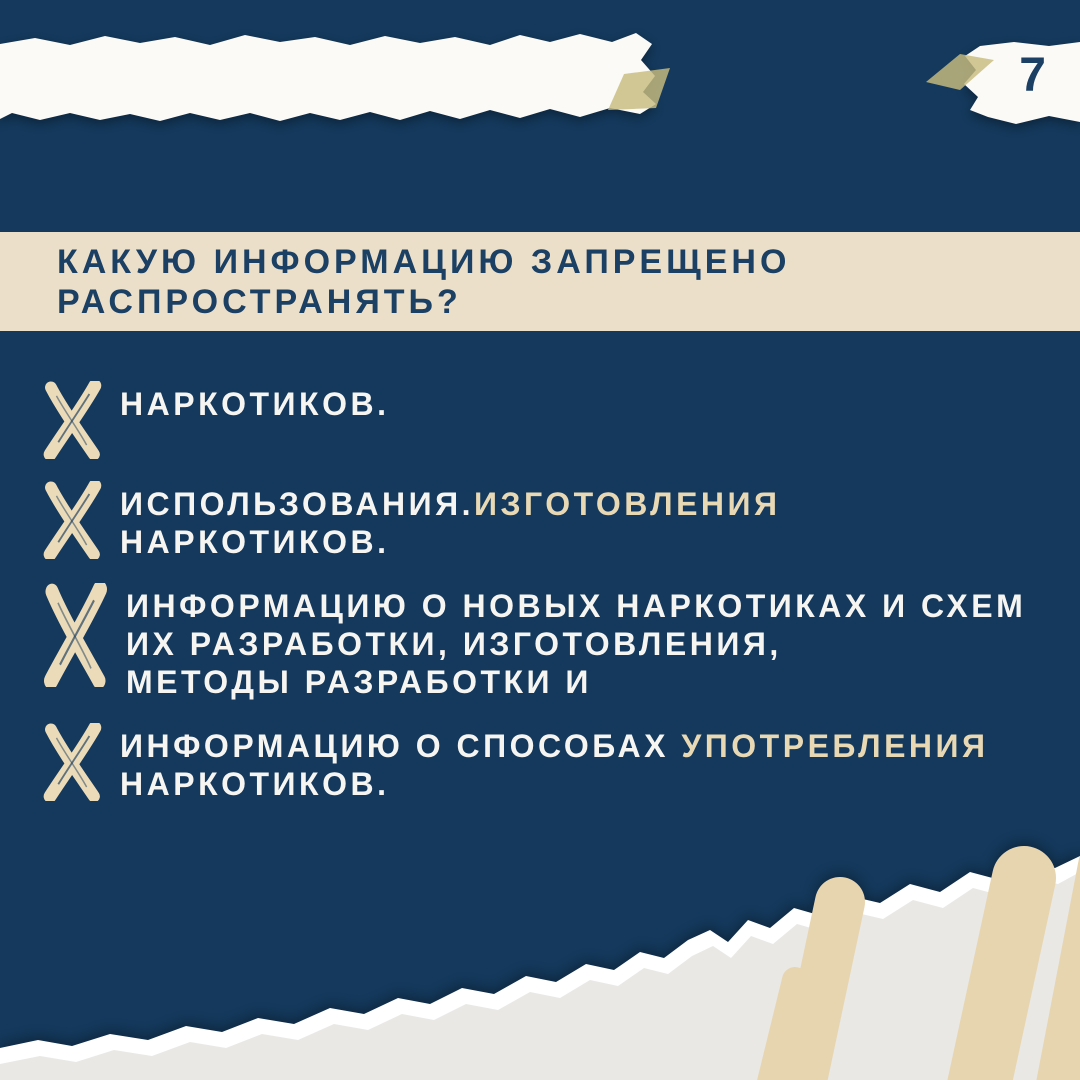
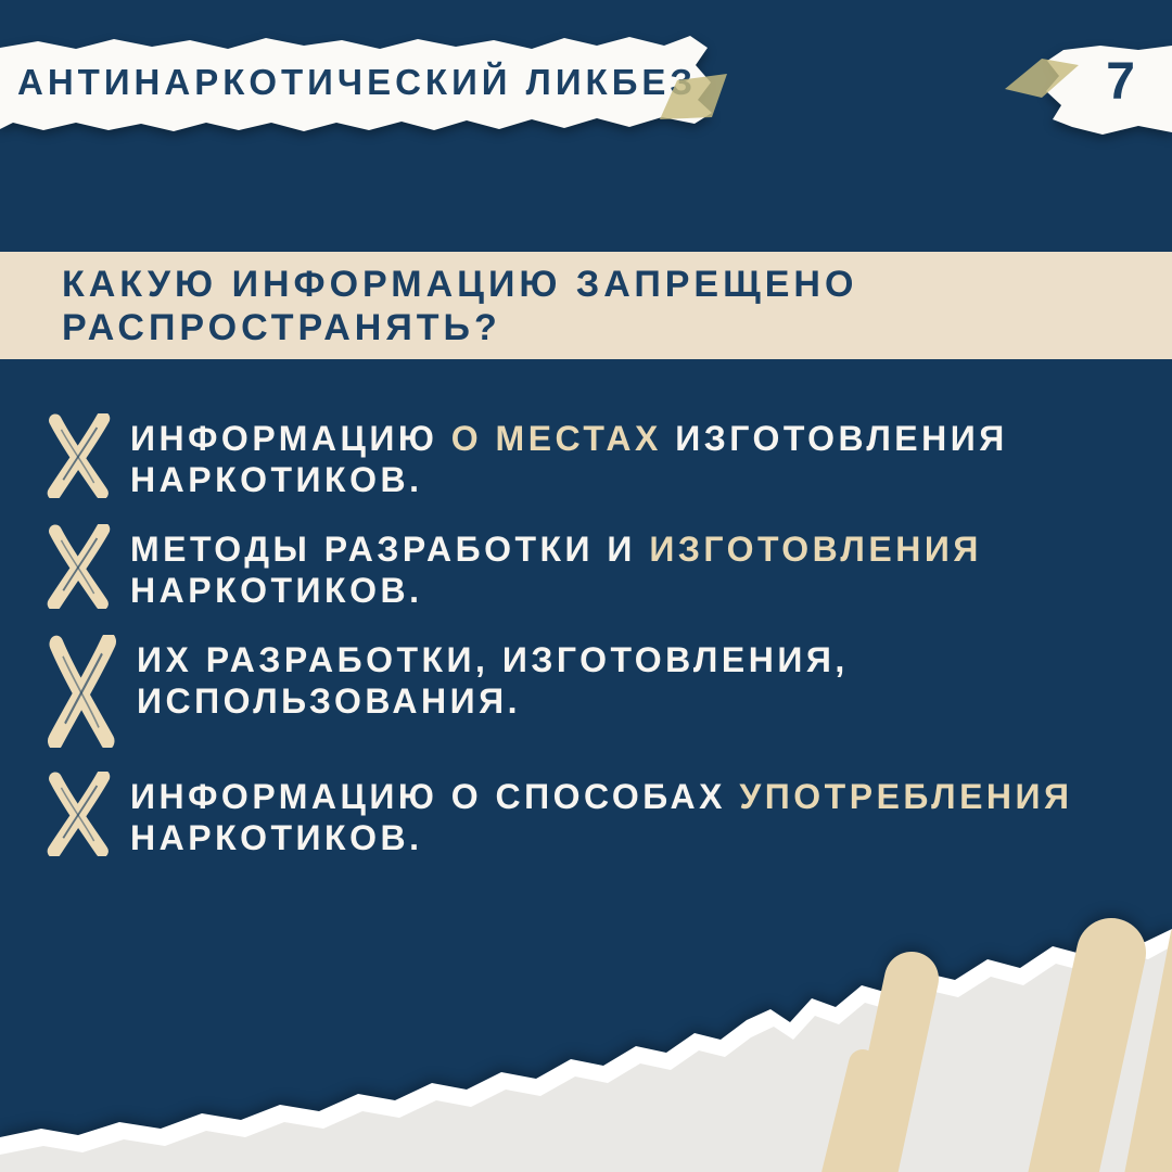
+ АНТИНАРКОТИЧЕСКИЙ ЛИКБЕЗ
  7
  КАКУЮ ИНФОРМАЦИЮ ЗАПРЕЩЕНО
  РАСПРОСТРАНЯТЬ?
+ ИНФОРМАЦИЮ О МЕСТАХ ИЗГОТОВЛЕНИЯ
  НАРКОТИКОВ.
- ИСПОЛЬЗОВАНИЯ.ИЗГОТОВЛЕНИЯ
+ МЕТОДЫ РАЗРАБОТКИ И ИЗГОТОВЛЕНИЯ
  НАРКОТИКОВ.
- ИНФОРМАЦИЮ О НОВЫХ НАРКОТИКАХ И СХЕМ
  ИХ РАЗРАБОТКИ, ИЗГОТОВЛЕНИЯ,
- МЕТОДЫ РАЗРАБОТКИ И
+ ИСПОЛЬЗОВАНИЯ.
  ИНФОРМАЦИЮ О СПОСОБАХ УПОТРЕБЛЕНИЯ
  НАРКОТИКОВ.
